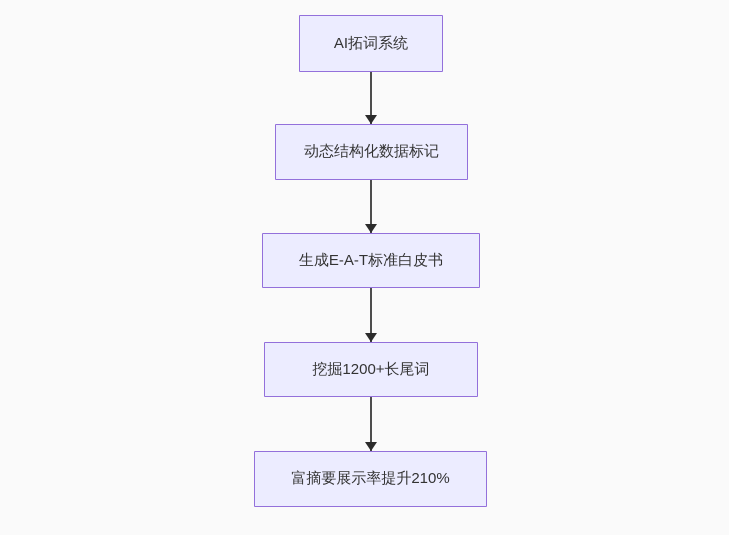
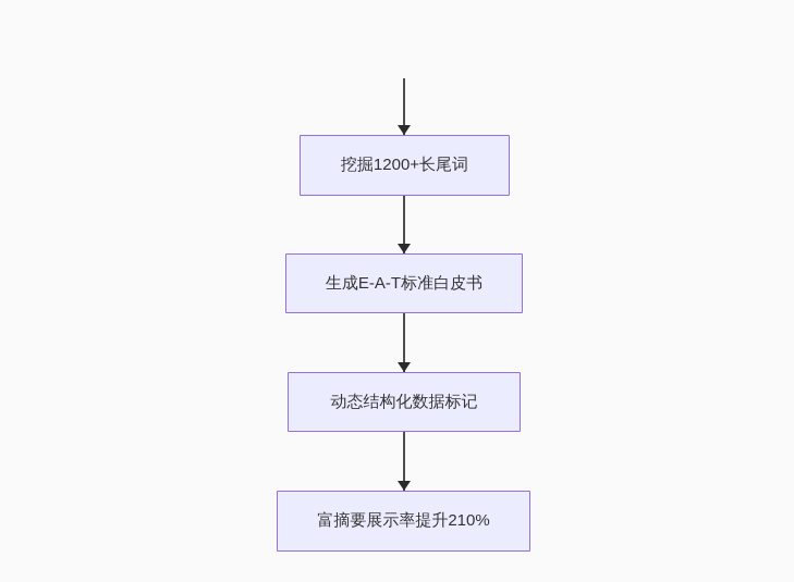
- AI拓词系统
- 动态结构化数据标记
+ 挖掘1200+长尾词
  生成E-A-T标准白皮书
- 挖掘1200+长尾词
+ 动态结构化数据标记
  富摘要展示率提升210%
